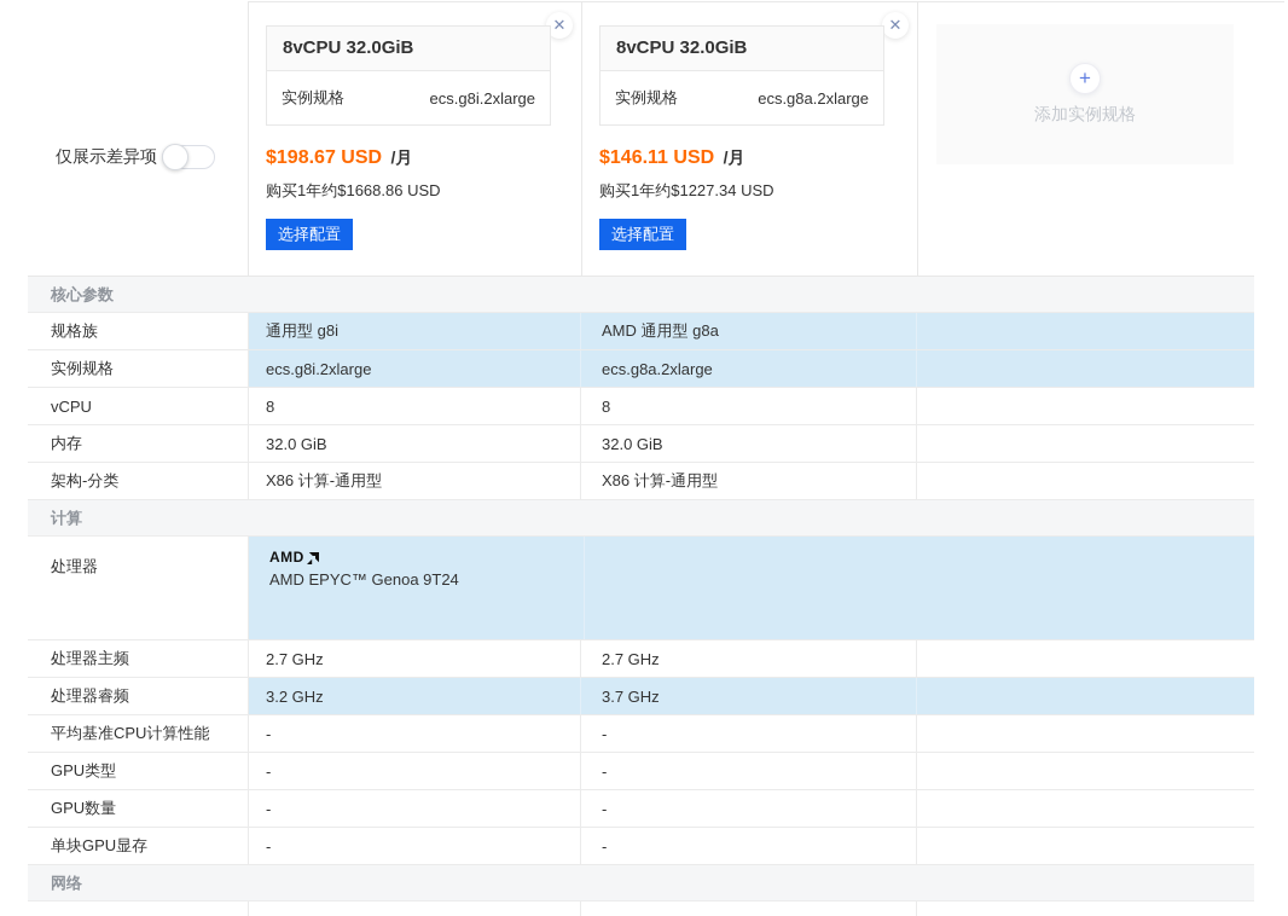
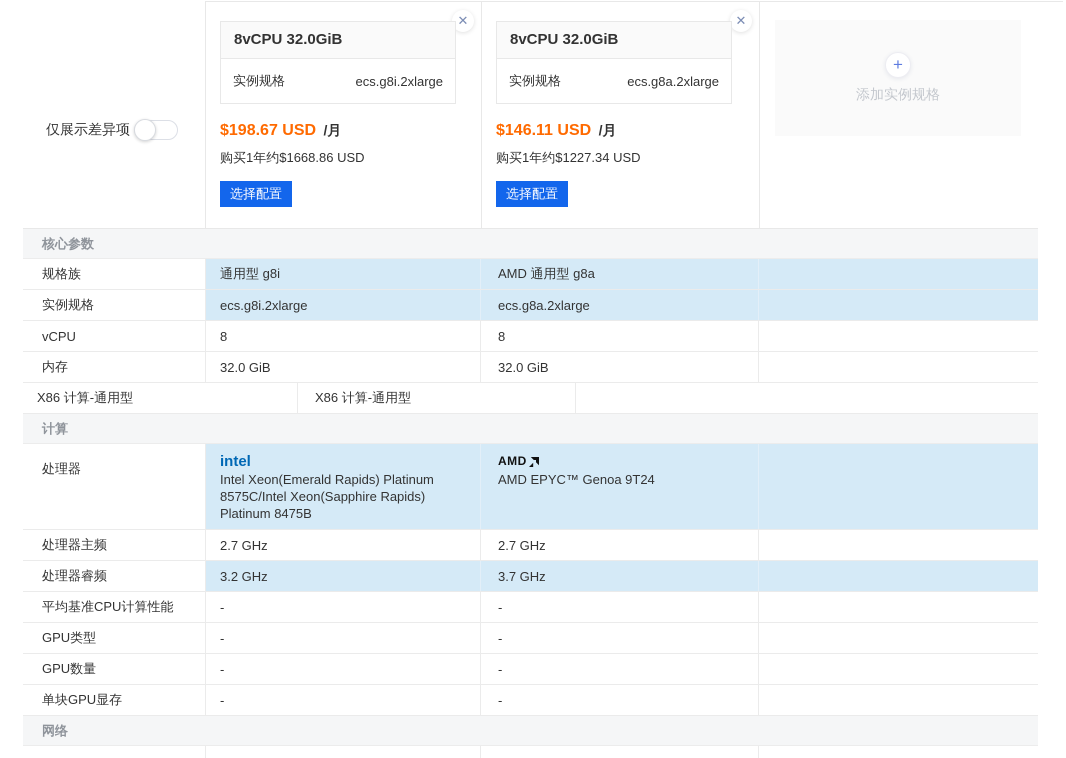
  仅展示差异项
  ✕
  8vCPU 32.0GiB
  实例规格
  ecs.g8i.2xlarge
  $198.67 USD /月
  购买1年约$1668.86 USD
  选择配置
  ✕
  8vCPU 32.0GiB
  实例规格
  ecs.g8a.2xlarge
  $146.11 USD /月
  购买1年约$1227.34 USD
  选择配置
  +
  添加实例规格
  核心参数
  规格族
  通用型 g8i
  AMD 通用型 g8a
  实例规格
  ecs.g8i.2xlarge
  ecs.g8a.2xlarge
  vCPU
  8
  8
  内存
  32.0 GiB
  32.0 GiB
- 架构-分类
  X86 计算-通用型
  X86 计算-通用型
  计算
  处理器
+ intel
+ Intel Xeon(Emerald Rapids) Platinum 8575C/Intel Xeon(Sapphire Rapids) Platinum 8475B
  AMD
  AMD EPYC™ Genoa 9T24
  处理器主频
  2.7 GHz
  2.7 GHz
  处理器睿频
  3.2 GHz
  3.7 GHz
  平均基准CPU计算性能
  -
  -
  GPU类型
  -
  -
  GPU数量
  -
  -
  单块GPU显存
  -
  -
  网络
